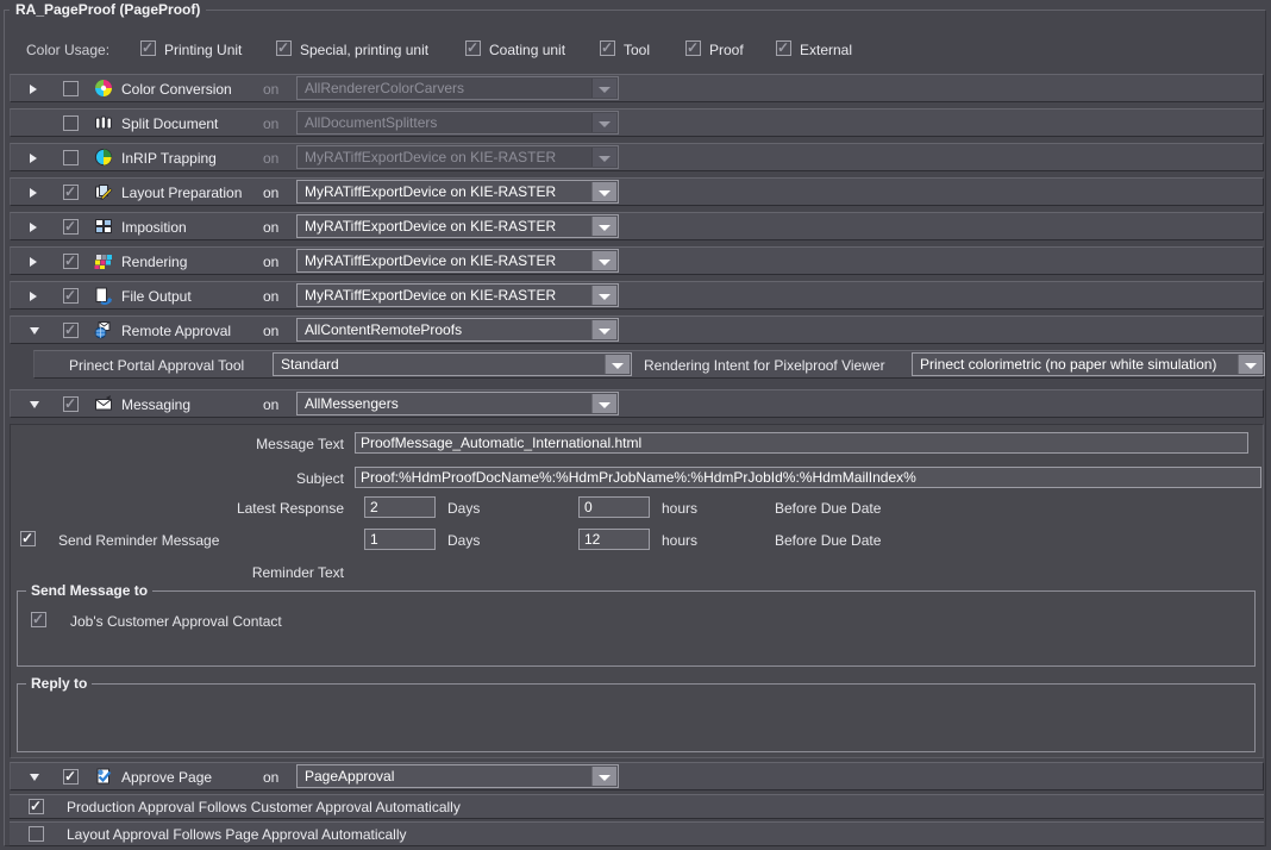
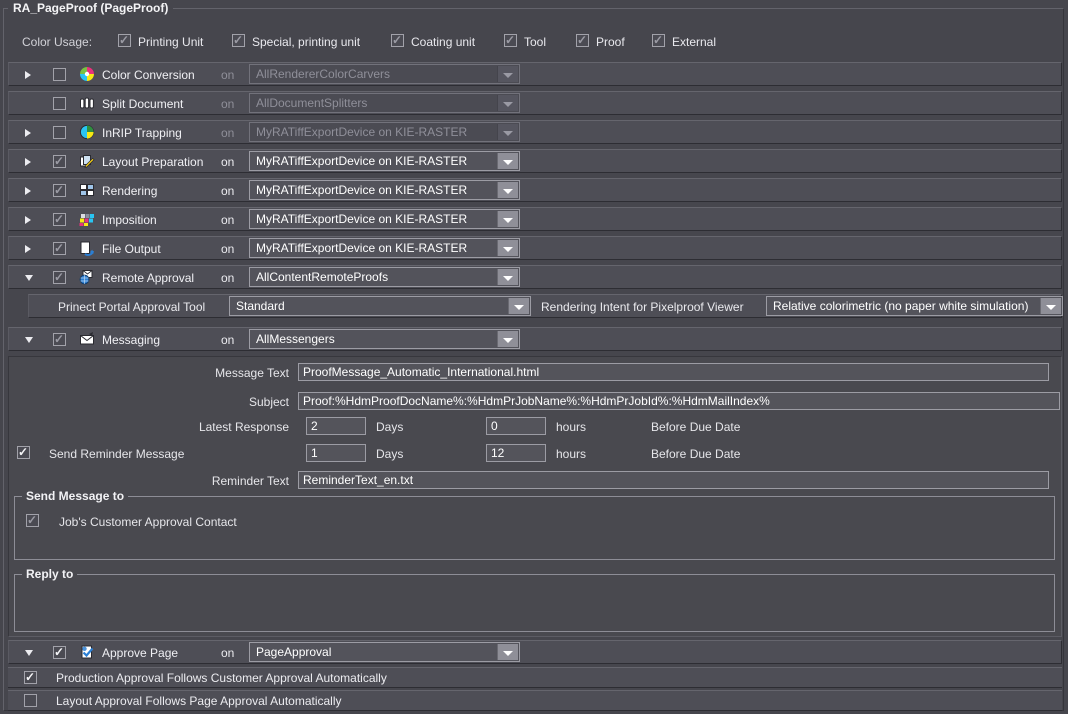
  RA_PageProof (PageProof)
  Color Usage:
  Printing Unit
  Special, printing unit
  Coating unit
  Tool
  Proof
  External
  Color Conversion
  on
  AllRendererColorCarvers
  Split Document
  on
  AllDocumentSplitters
  InRIP Trapping
  on
  MyRATiffExportDevice on KIE-RASTER
  Layout Preparation
  on
  MyRATiffExportDevice on KIE-RASTER
- Imposition
+ Rendering
  on
  MyRATiffExportDevice on KIE-RASTER
- Rendering
+ Imposition
  on
  MyRATiffExportDevice on KIE-RASTER
  File Output
  on
  MyRATiffExportDevice on KIE-RASTER
  Remote Approval
  on
  AllContentRemoteProofs
  Prinect Portal Approval Tool
  Standard
  Rendering Intent for Pixelproof Viewer
- Prinect colorimetric (no paper white simulation)
+ Relative colorimetric (no paper white simulation)
  Messaging
  on
  AllMessengers
  Message Text
  ProofMessage_Automatic_International.html
  Subject
  Proof:%HdmProofDocName%:%HdmPrJobName%:%HdmPrJobId%:%HdmMailIndex%
  Latest Response
  2
  Days
  0
  hours
  Before Due Date
  Send Reminder Message
  1
  Days
  12
  hours
  Before Due Date
  Reminder Text
+ ReminderText_en.txt
  Send Message to
  Job's Customer Approval Contact
  Reply to
  Approve Page
  on
  PageApproval
  Production Approval Follows Customer Approval Automatically
  Layout Approval Follows Page Approval Automatically
